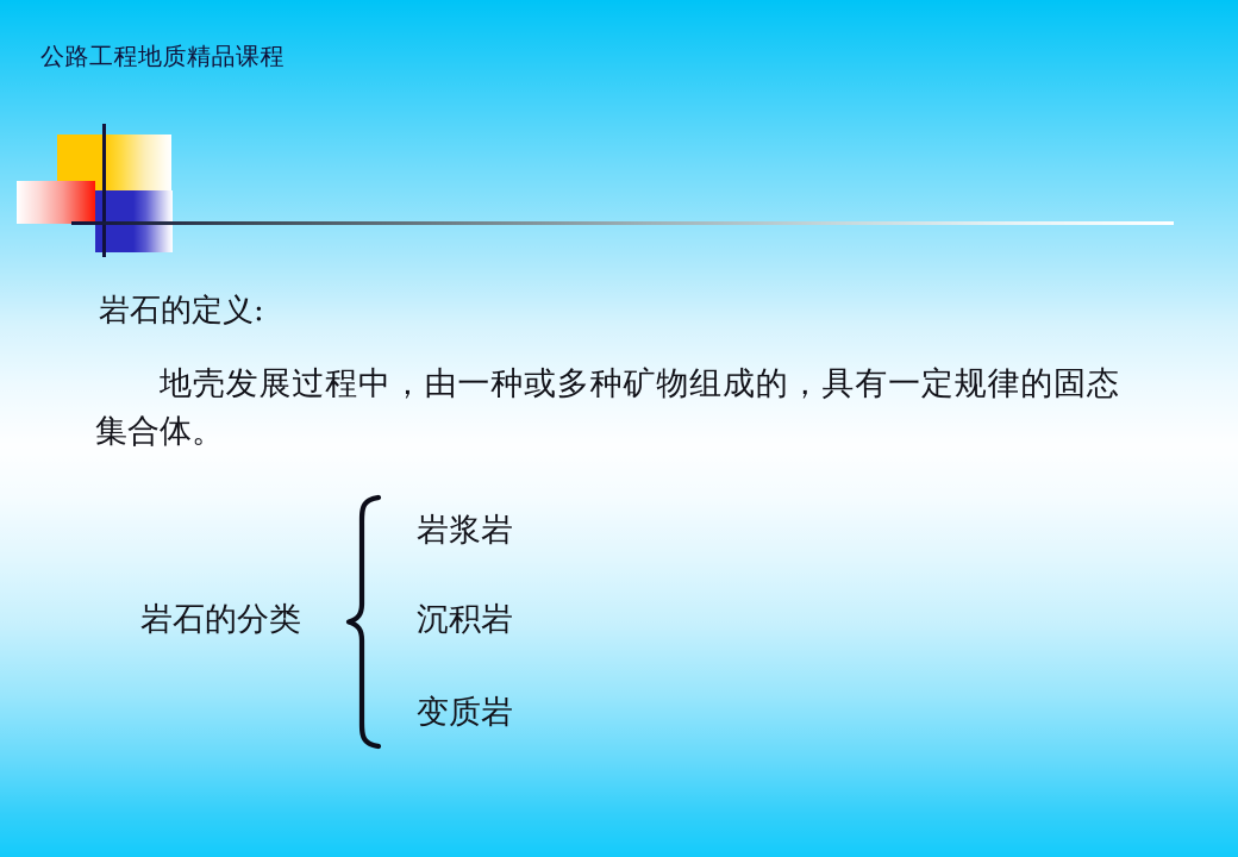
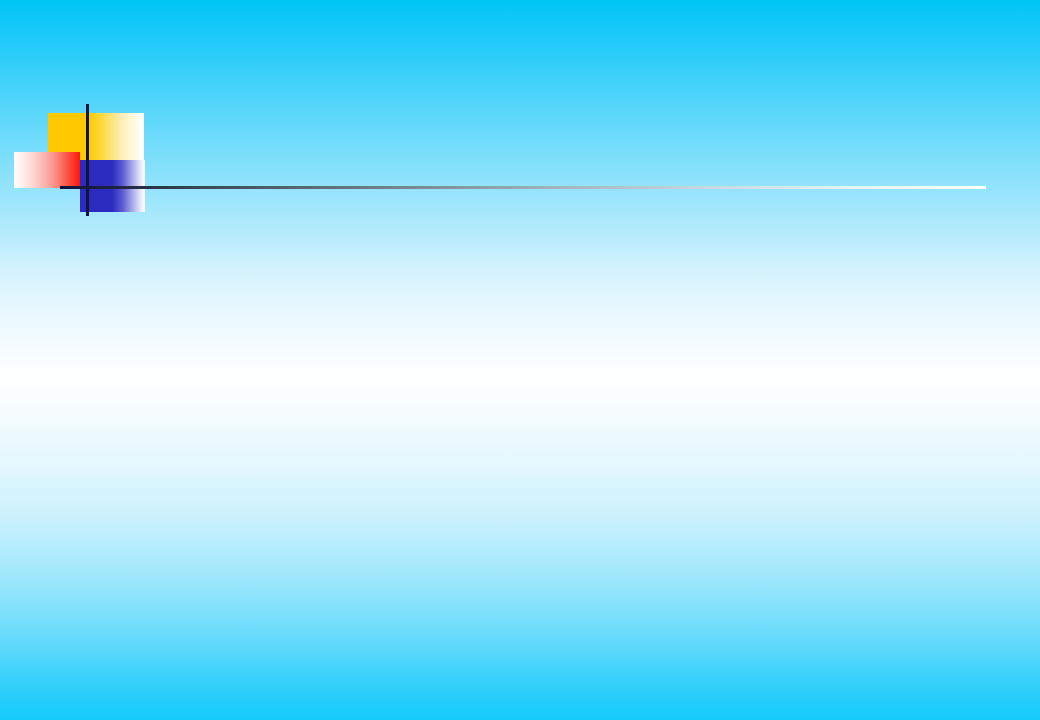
- 公路工程地质精品课程
- 岩石的定义:
- 地壳发展过程中，由一种或多种矿物组成的，具有一定规律的固态集合体。
- 岩石的分类
- 岩浆岩
- 沉积岩
- 变质岩
